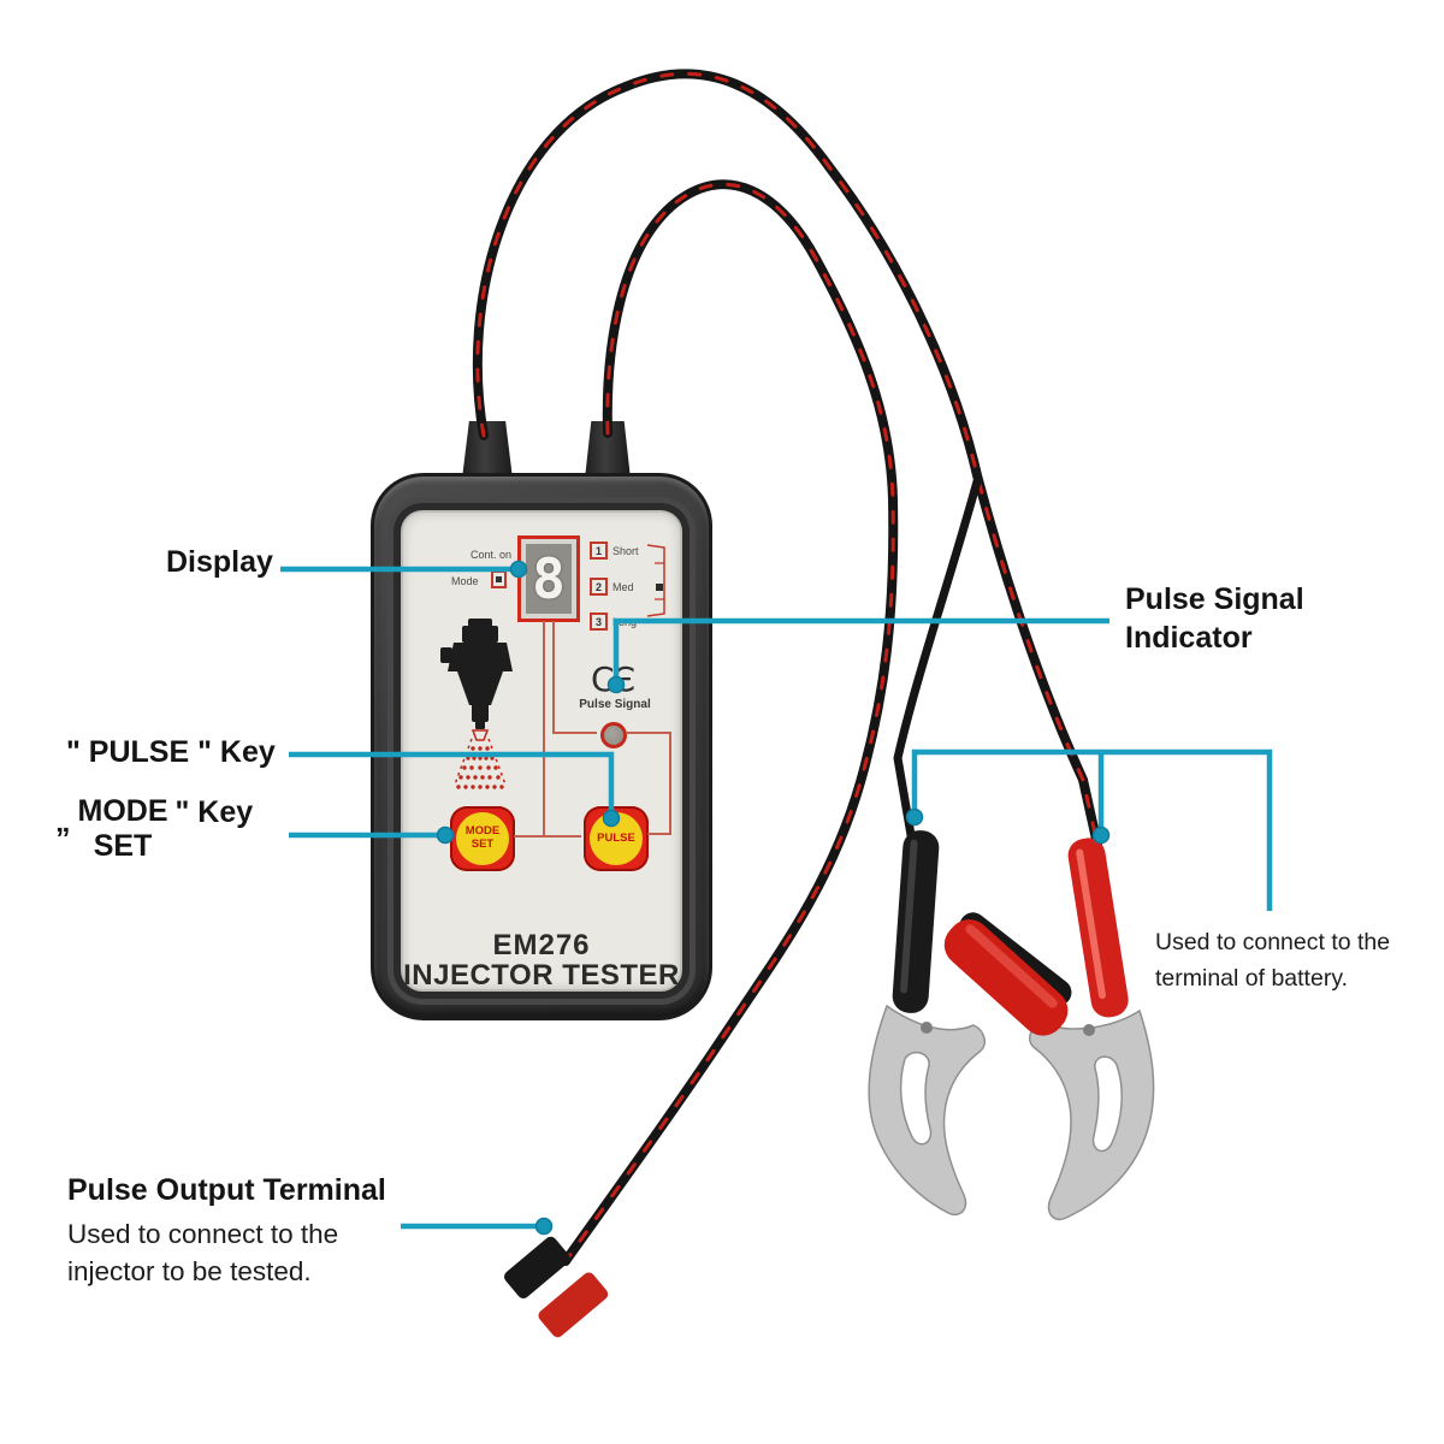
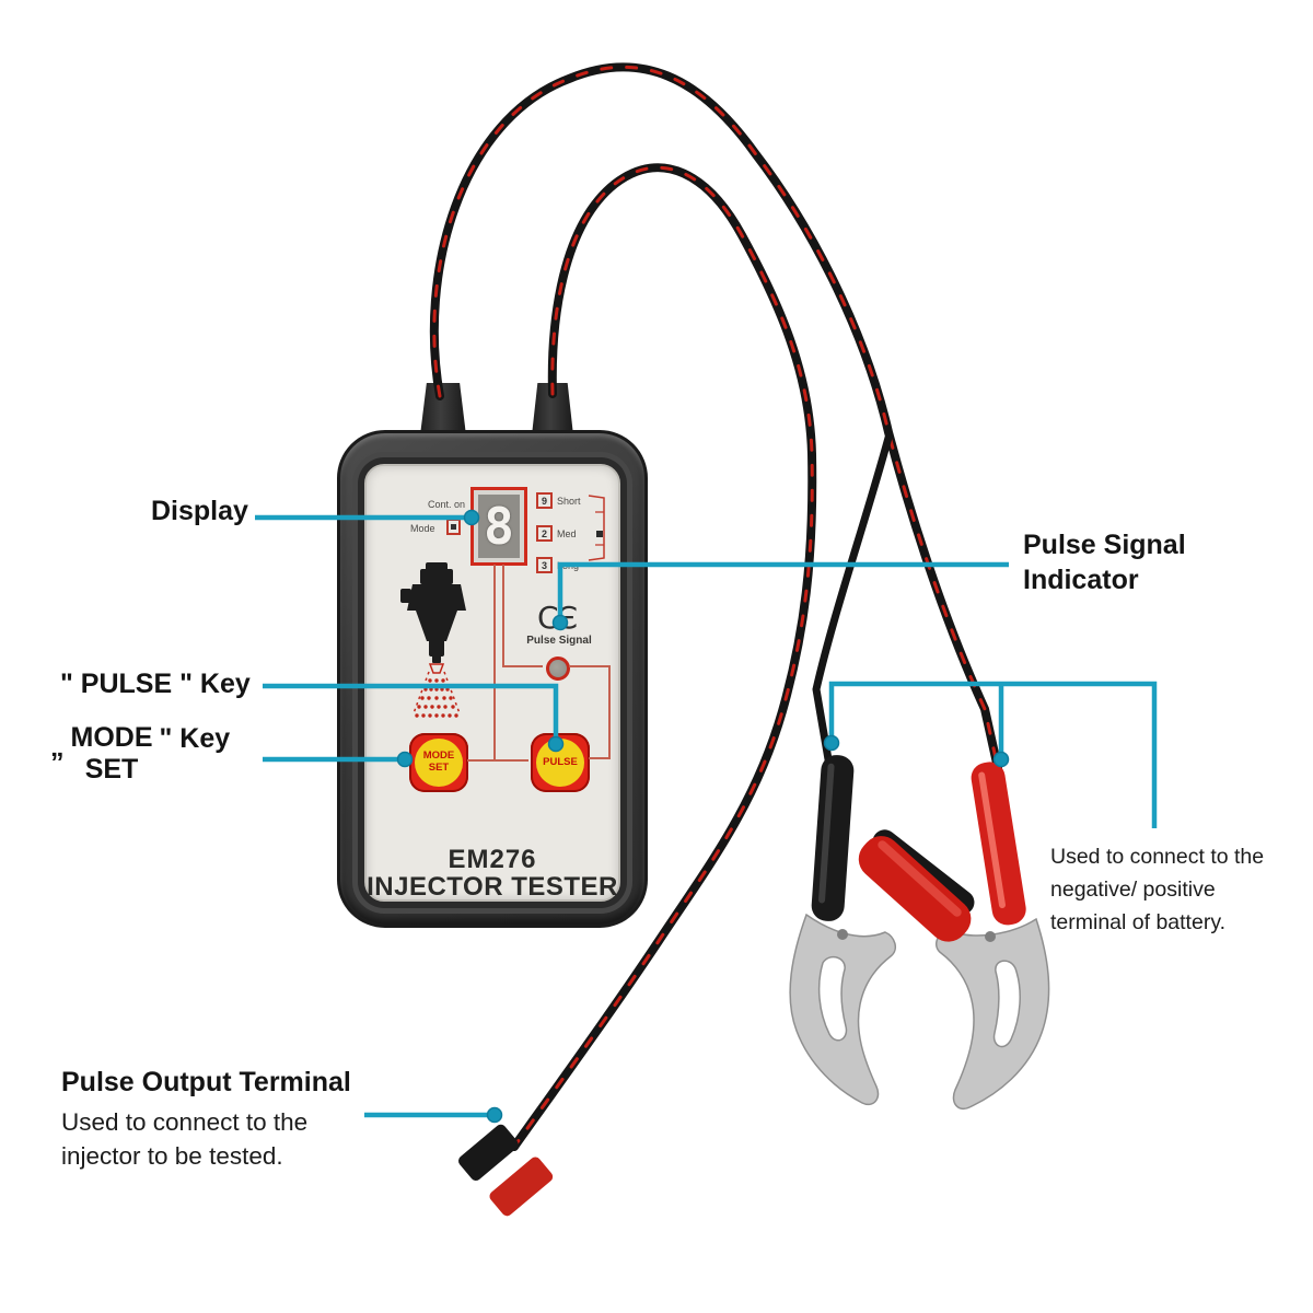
  8
  Cont. on
  Mode
- 1
+ 9
  Short
  2
  Med
  3
  Pulse Signal
  MODE
  SET
  PULSE
  EM276
  INJECTOR TESTER
  Display
  " PULSE " Key
  „
  MODE
  SET
  " Key
  Pulse Signal
  Indicator
  Used to connect to the
+ negative/ positive
  terminal of battery.
  Pulse Output Terminal
  Used to connect to the
  injector to be tested.
